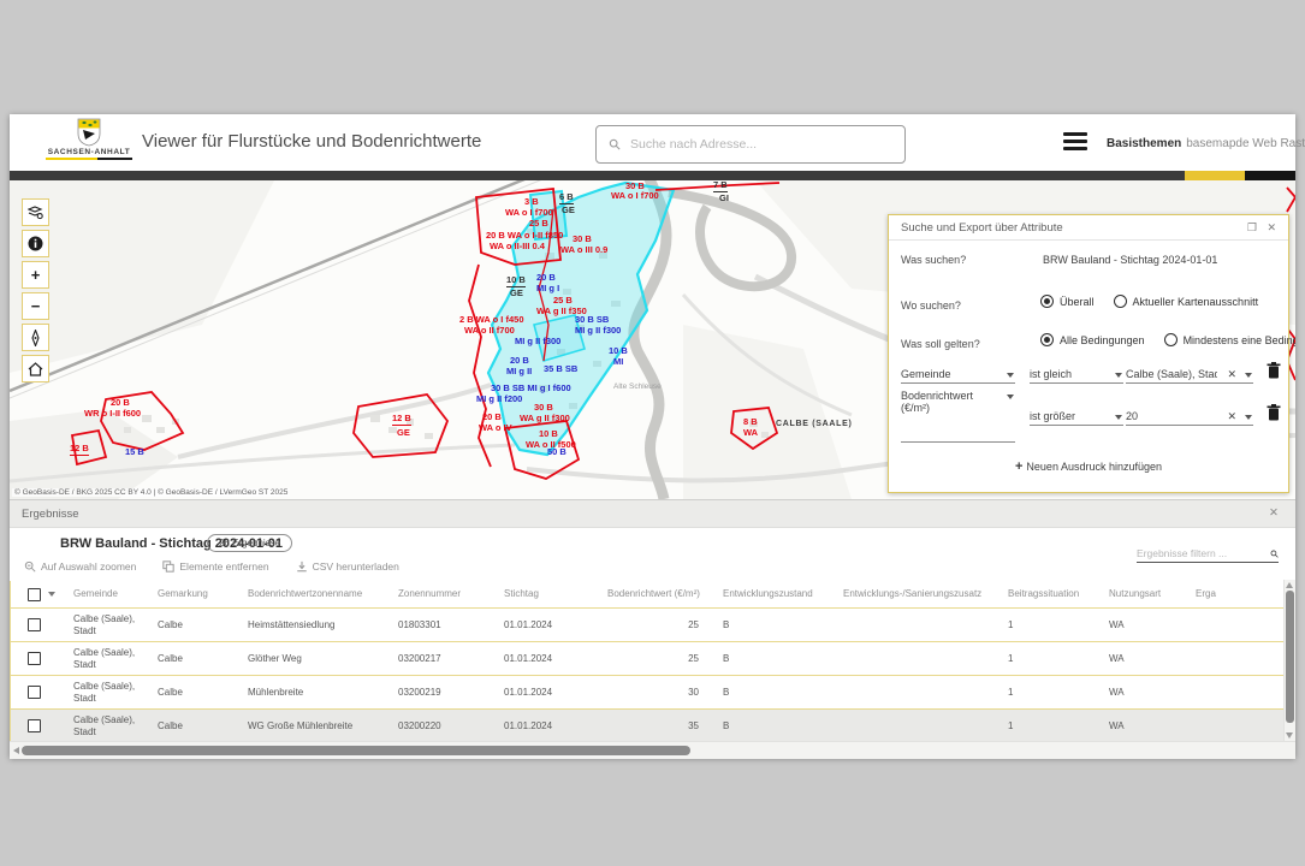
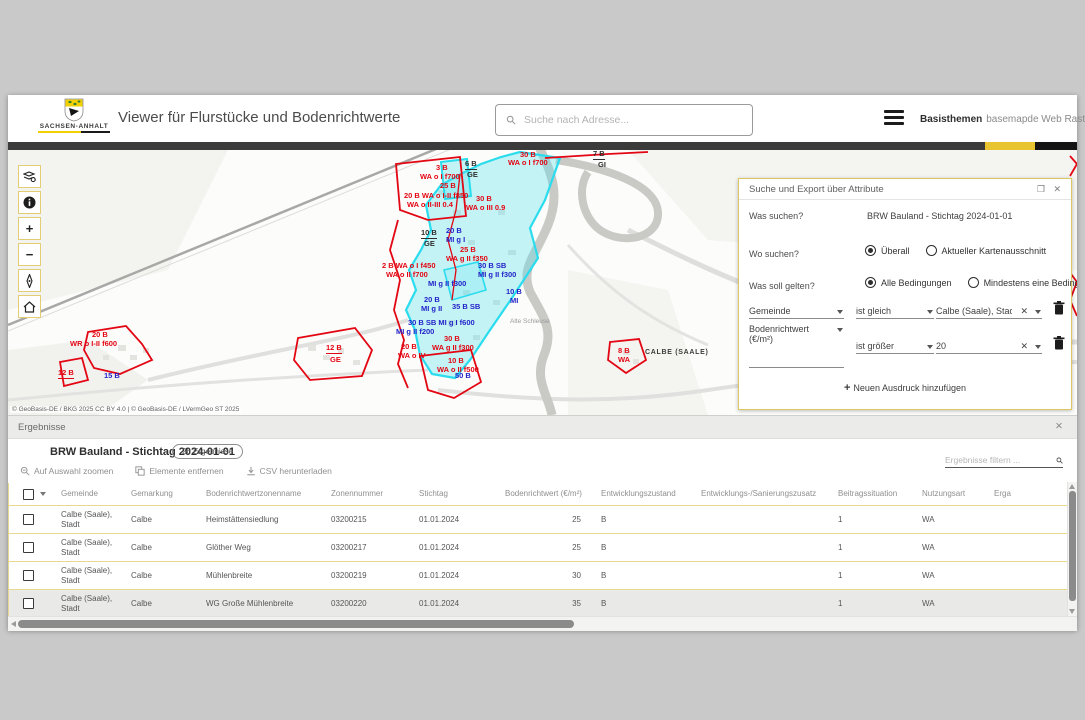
  Viewer für Flurstücke und Bodenrichtwerte
  Suche nach Adresse...
  Basisthemen
  basemapde Web Rast
  30 B
  WA o I f700
  7 B
  GI
  6 B
  GE
  3 B
  WA o I f700
  25 B
  20 B WA o I-II f850
  WA o II-III 0.4
  30 B
  WA o III 0.9
  10 B
  GE
  20 B
  MI g I
  25 B
  WA g II f350
  2 B WA o I f450
  WA o II f700
  30 B SB
  MI g II f300
  MI g II f300
  10 B
  MI
  20 B
  MI g II
  35 B SB
  30 B SB MI g I f600
  MI g II f200
  30 B
  WA g II f300
  20 B
  WA o IV
  10 B
  WA o II f500
  50 B
  8 B
  WA
  20 B
  WR o I-II f600
  12 B
  15 B
  12 B
  GE
  +
  −
  Suche und Export über Attribute
  ❐
  ✕
  Was suchen?
  BRW Bauland - Stichtag 2024-01-01
  Wo suchen?
  Überall
  Aktueller Kartenausschnitt
  Was soll gelten?
  Alle Bedingungen
  Mindestens eine Bedin
  Gemeinde
  ist gleich
  Calbe (Saale), Sta
  ✕
  Bodenrichtwert (€/m²)
  ist größer
  20
  ✕
  + Neuen Ausdruck hinzufügen
  Ergebnisse
  ✕
  BRW Bauland - Stichtag 2024-01-01
  26 Ergebnisse
  Ergebnisse filtern ...
  Auf Auswahl zoomen
  Elemente entfernen
  CSV herunterladen
  Gemeinde
  Gemarkung
  Bodenrichtwertzonenname
  Zonennummer
  Stichtag
  Bodenrichtwert (€/m²)
  Entwicklungszustand
  Entwicklungs-/Sanierungszusatz
  Beitragssituation
  Nutzungsart
  Erga
  Calbe (Saale), Stadt
  Calbe
  Heimstättensiedlung
- 01803301
+ 03200215
  01.01.2024
  25
  B
  1
  WA
  Calbe (Saale), Stadt
  Calbe
  Glöther Weg
  03200217
  01.01.2024
  25
  B
  1
  WA
  Calbe (Saale), Stadt
  Calbe
  Mühlenbreite
  03200219
  01.01.2024
  30
  B
  1
  WA
  Calbe (Saale), Stadt
  Calbe
  WG Große Mühlenbreite
  03200220
  01.01.2024
  35
  B
  1
  WA
